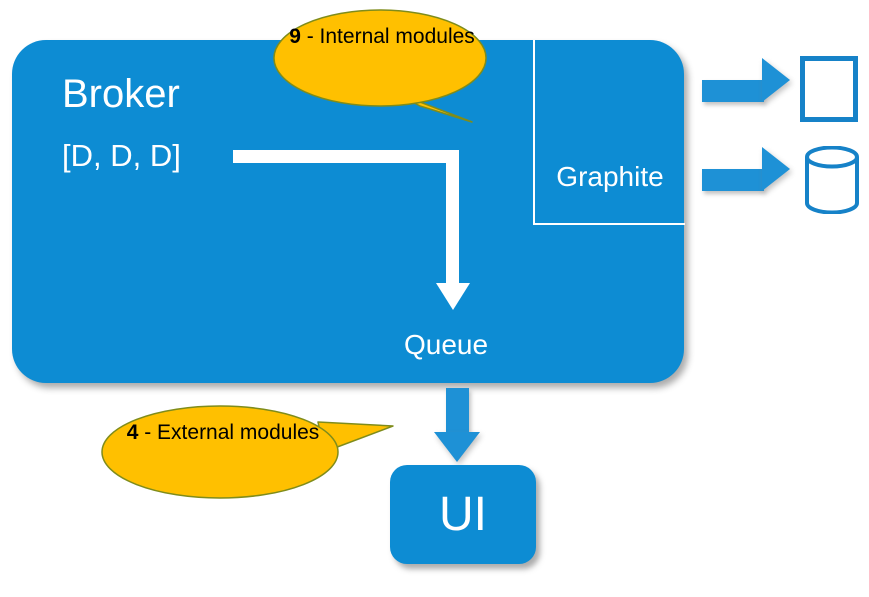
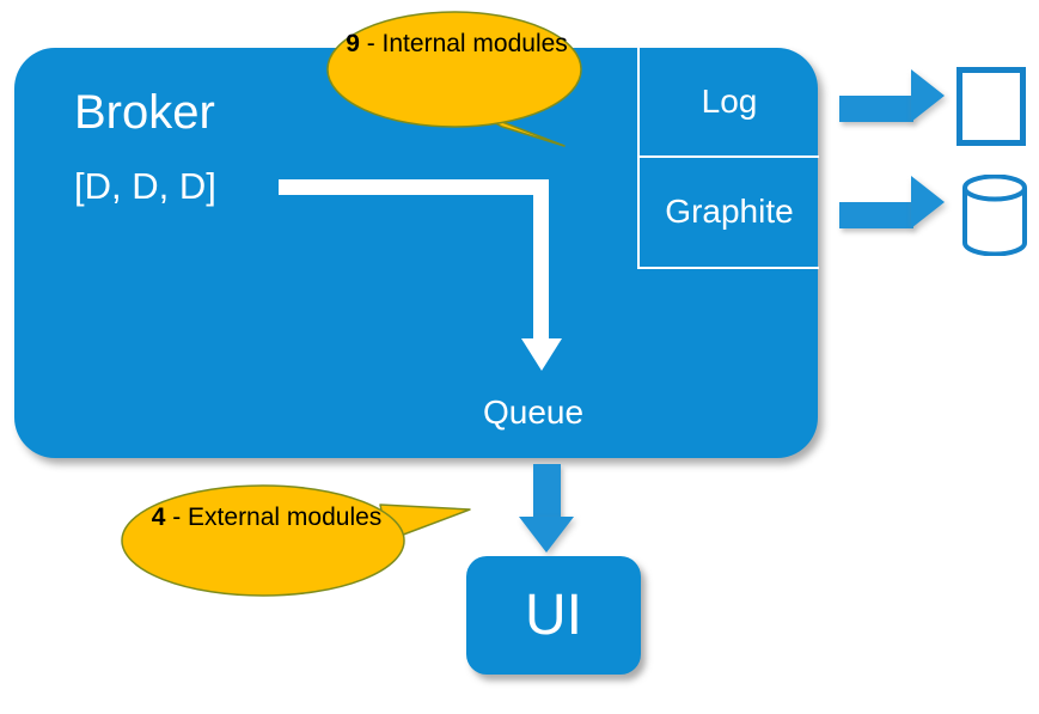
  Broker
  [D, D, D]
  Queue
+ Log
  Graphite
  UI
  9 - Internal modules
  4 - External modules
